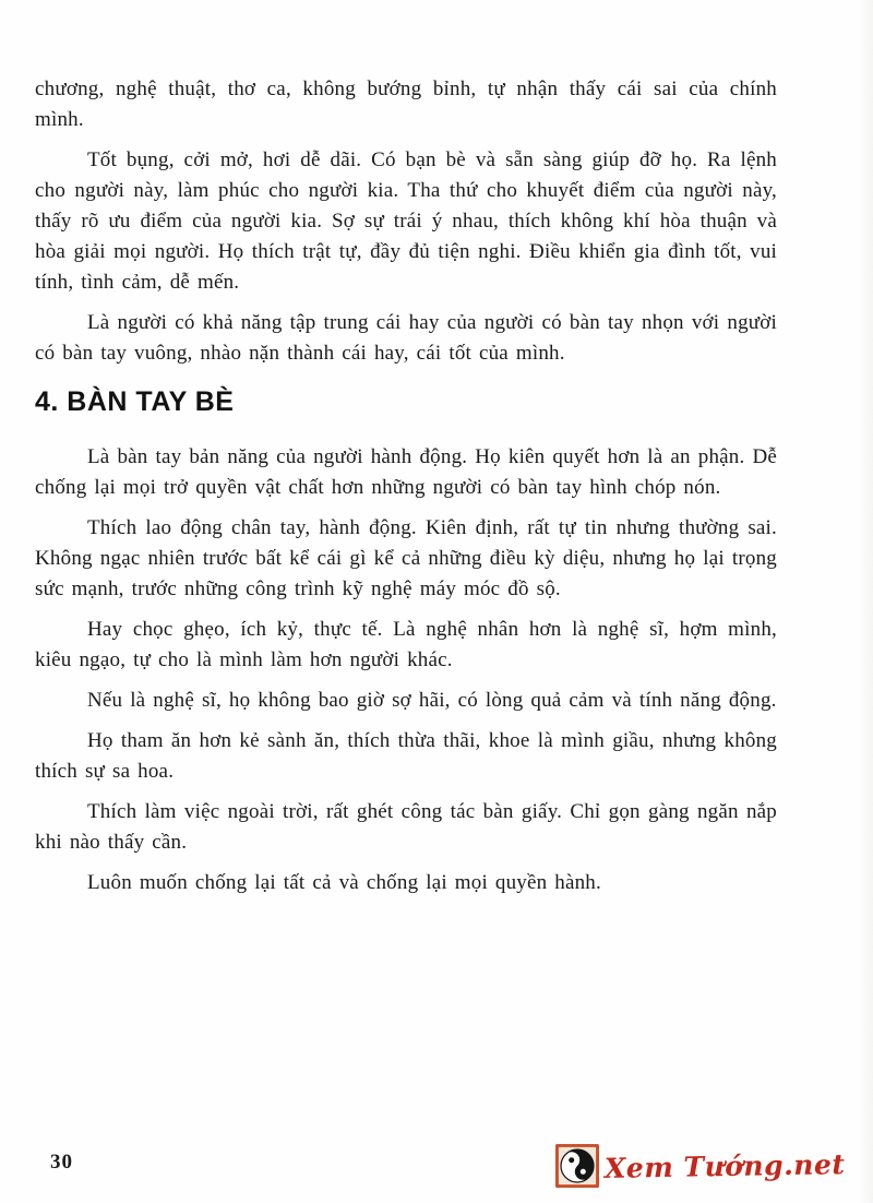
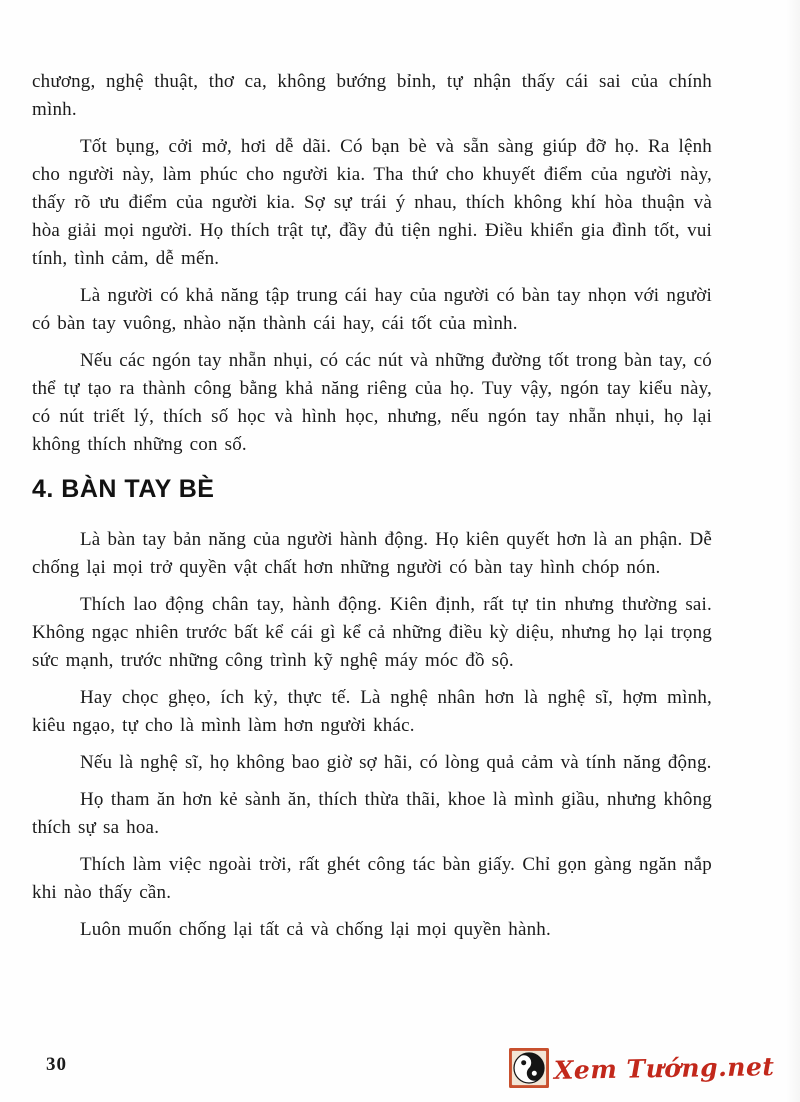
  chương, nghệ thuật, thơ ca, không bướng bỉnh, tự nhận thấy cái sai của chính mình.
  Tốt bụng, cởi mở, hơi dễ dãi. Có bạn bè và sẵn sàng giúp đỡ họ. Ra lệnh cho người này, làm phúc cho người kia. Tha thứ cho khuyết điểm của người này, thấy rõ ưu điểm của người kia. Sợ sự trái ý nhau, thích không khí hòa thuận và hòa giải mọi người. Họ thích trật tự, đầy đủ tiện nghi. Điều khiển gia đình tốt, vui tính, tình cảm, dễ mến.
  Là người có khả năng tập trung cái hay của người có bàn tay nhọn với người có bàn tay vuông, nhào nặn thành cái hay, cái tốt của mình.
+ Nếu các ngón tay nhẵn nhụi, có các nút và những đường tốt trong bàn tay, có thể tự tạo ra thành công bằng khả năng riêng của họ. Tuy vậy, ngón tay kiểu này, có nút triết lý, thích số học và hình học, nhưng, nếu ngón tay nhẵn nhụi, họ lại không thích những con số.
  4. BÀN TAY BÈ
  Là bàn tay bản năng của người hành động. Họ kiên quyết hơn là an phận. Dễ chống lại mọi trở quyền vật chất hơn những người có bàn tay hình chóp nón.
  Thích lao động chân tay, hành động. Kiên định, rất tự tin nhưng thường sai. Không ngạc nhiên trước bất kể cái gì kể cả những điều kỳ diệu, nhưng họ lại trọng sức mạnh, trước những công trình kỹ nghệ máy móc đồ sộ.
  Hay chọc ghẹo, ích kỷ, thực tế. Là nghệ nhân hơn là nghệ sĩ, hợm mình, kiêu ngạo, tự cho là mình làm hơn người khác.
  Nếu là nghệ sĩ, họ không bao giờ sợ hãi, có lòng quả cảm và tính năng động.
  Họ tham ăn hơn kẻ sành ăn, thích thừa thãi, khoe là mình giầu, nhưng không thích sự sa hoa.
  Thích làm việc ngoài trời, rất ghét công tác bàn giấy. Chỉ gọn gàng ngăn nắp khi nào thấy cần.
  Luôn muốn chống lại tất cả và chống lại mọi quyền hành.
  30
  Xem Tướng.net
